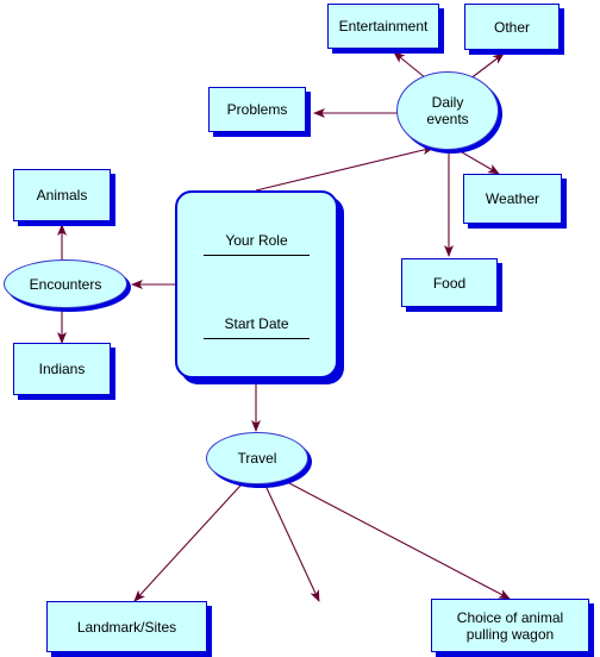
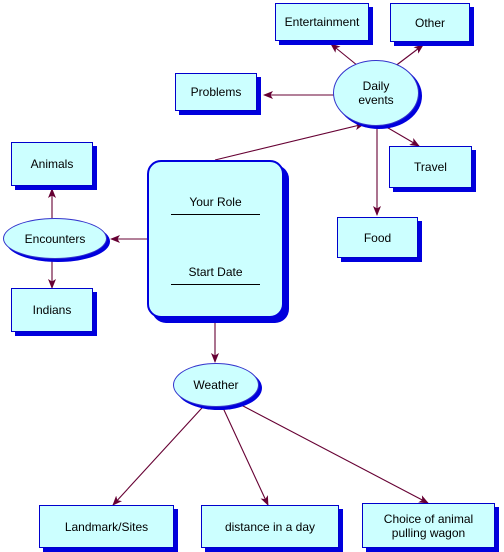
  Entertainment
  Other
  Daily
  events
  Problems
- Weather
+ Travel
  Food
  Animals
  Encounters
  Indians
  Your Role
  Start Date
- Travel
+ Weather
  Landmark/Sites
+ distance in a day
  Choice of animal
  pulling wagon
